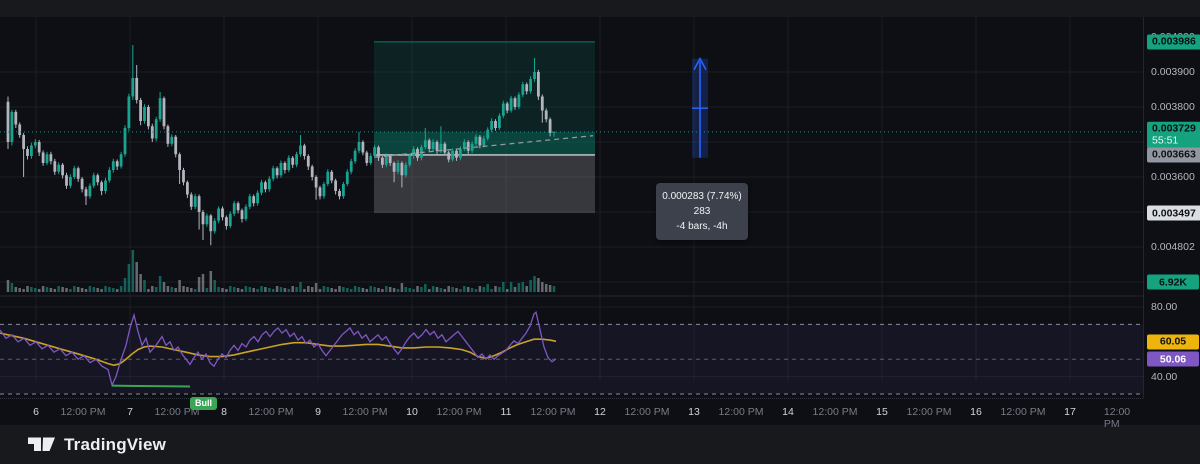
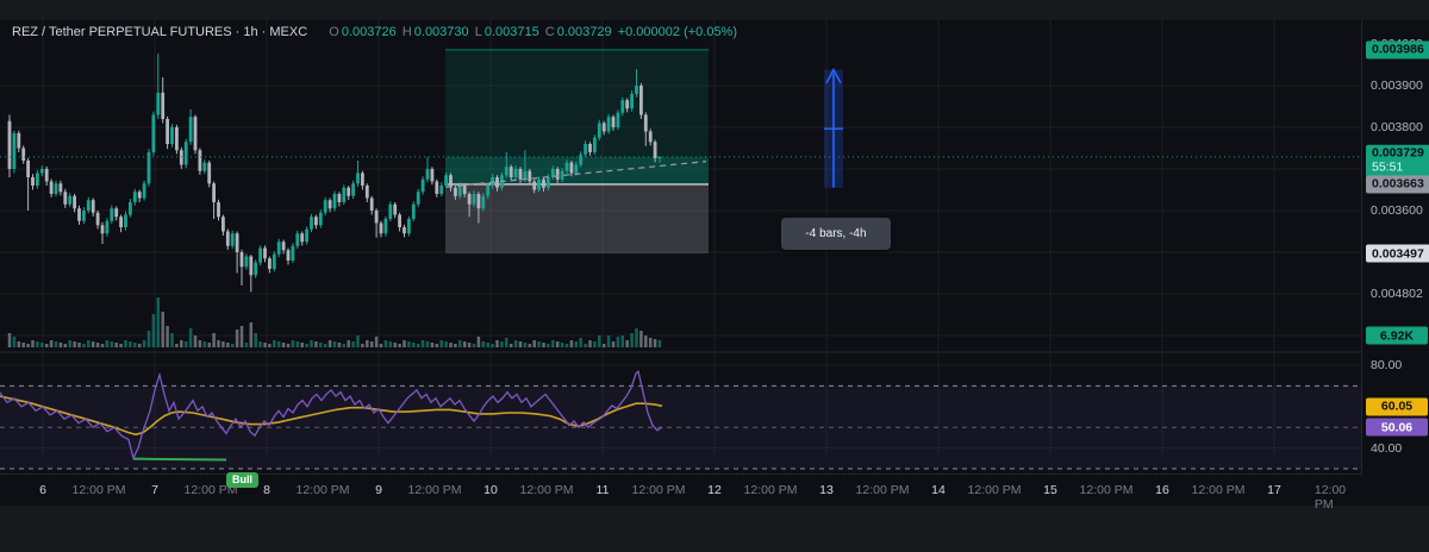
+ REZ / Tether PERPETUAL FUTURES · 1h · MEXC O 0.003726 H 0.003730 L 0.003715 C 0.003729 +0.000002 (+0.05%)
  0.003900
  0.003800
  0.003600
  0.004802
  80.00
  40.00
  0.003986
  0.003729
  55:51
  0.003663
  0.003497
  6.92K
  60.05
  50.06
  6
  12:00 PM
  7
  12:00 PM
  8
  12:00 PM
  9
  12:00 PM
  10
  12:00 PM
  11
  12:00 PM
  12
  12:00 PM
  13
  12:00 PM
  14
  12:00 PM
  15
  12:00 PM
  16
  12:00 PM
  17
  12:00 PM
- 0.000283 (7.74%) 283
  -4 bars, -4h
  Bull
- TradingView
